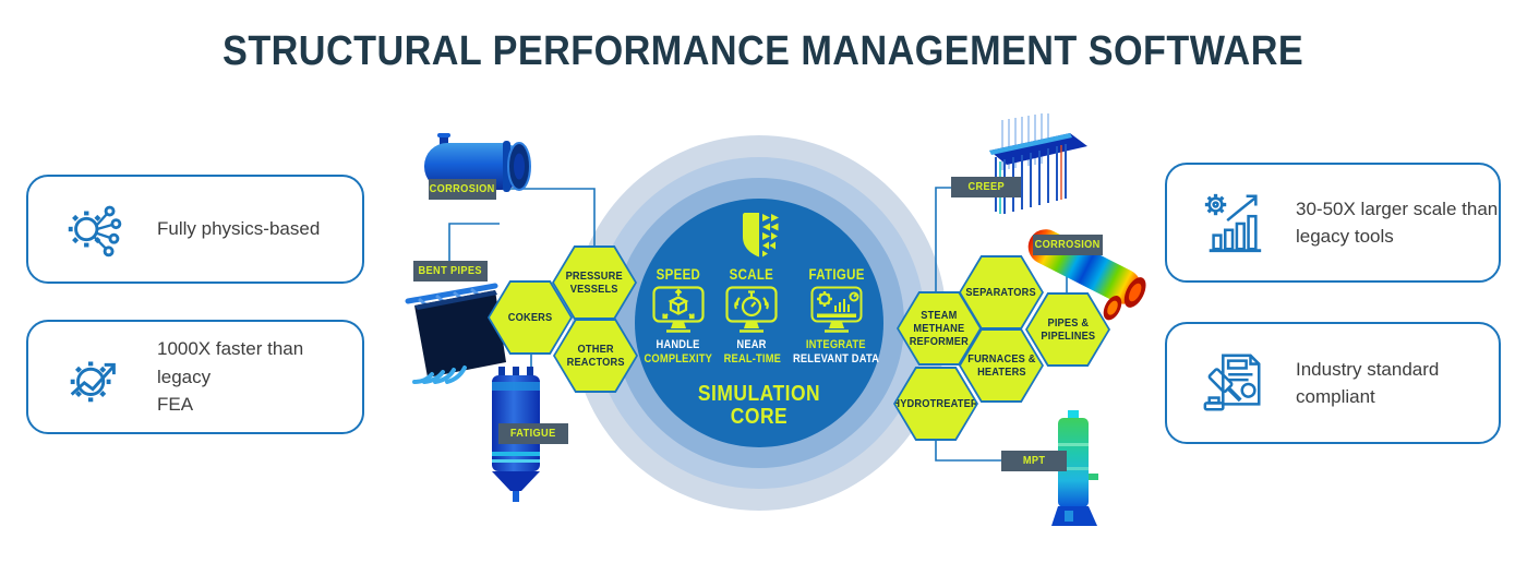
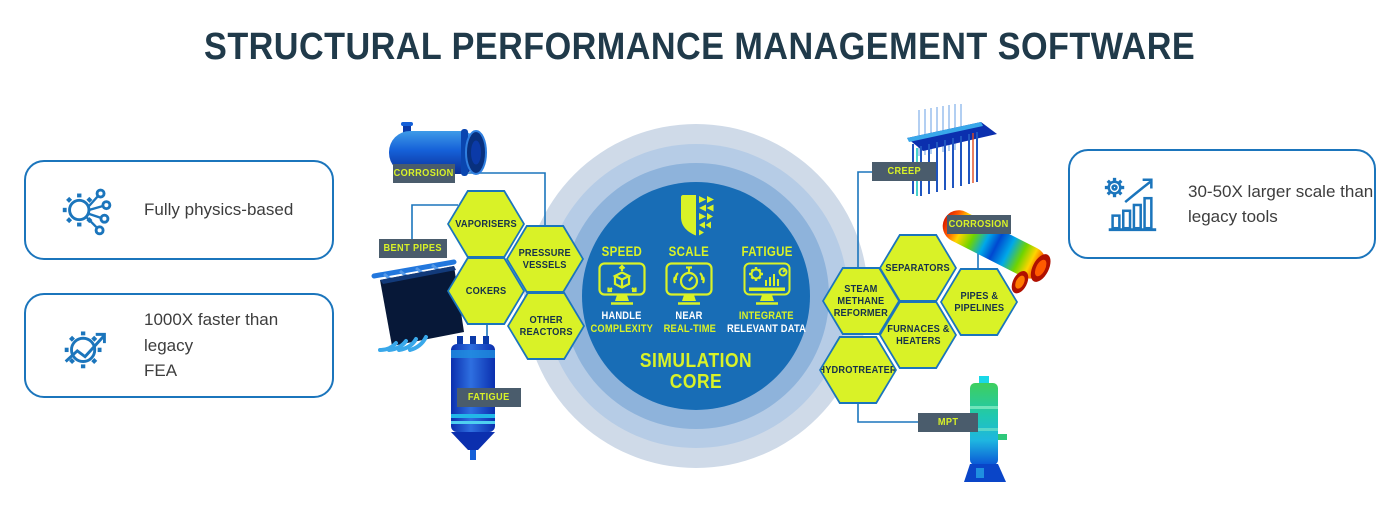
  STRUCTURAL PERFORMANCE MANAGEMENT SOFTWARE
  CORROSION
  BENT PIPES
  FATIGUE
  CREEP
  CORROSION
  MPT
+ VAPORISERS
  PRESSURE
  VESSELS
  COKERS
  OTHER
  REACTORS
  SEPARATORS
  STEAM
  METHANE
  REFORMER
  PIPES &
  PIPELINES
  FURNACES &
  HEATERS
  HYDROTREATER
  SPEED
  HANDLE
  COMPLEXITY
  SCALE
  NEAR
  REAL-TIME
  FATIGUE
  INTEGRATE
  RELEVANT DATA
  SIMULATION
  CORE
  Fully physics-based
  1000X faster than legacy
  FEA
  30-50X larger scale than
  legacy tools
- Industry standard
- compliant
